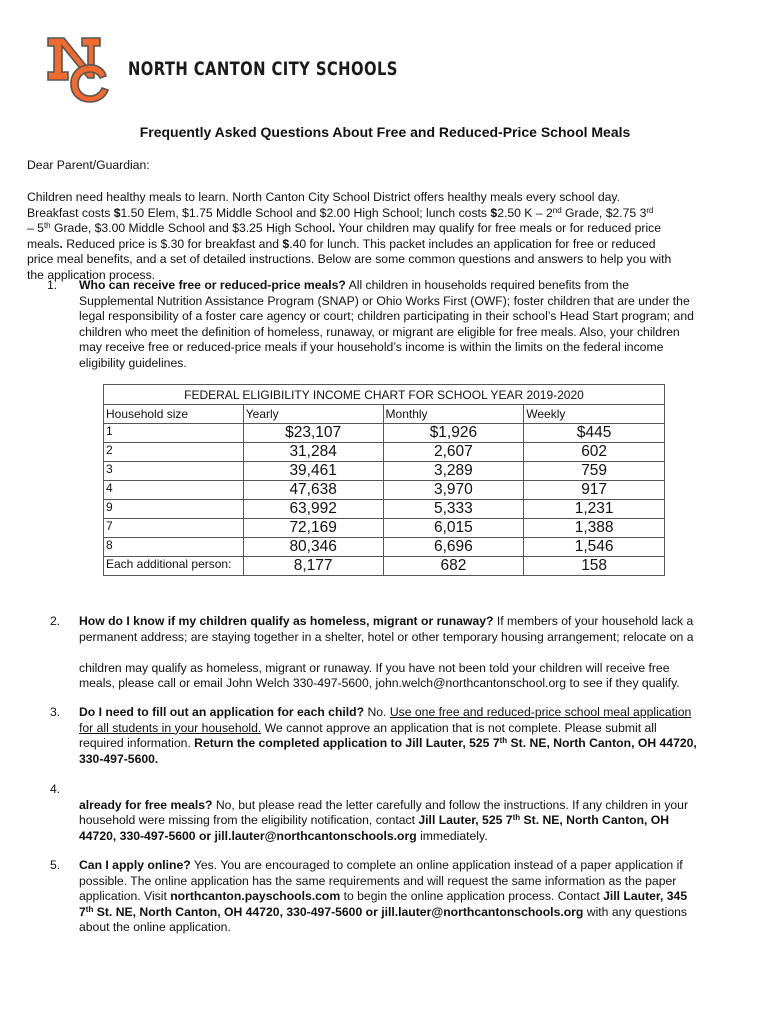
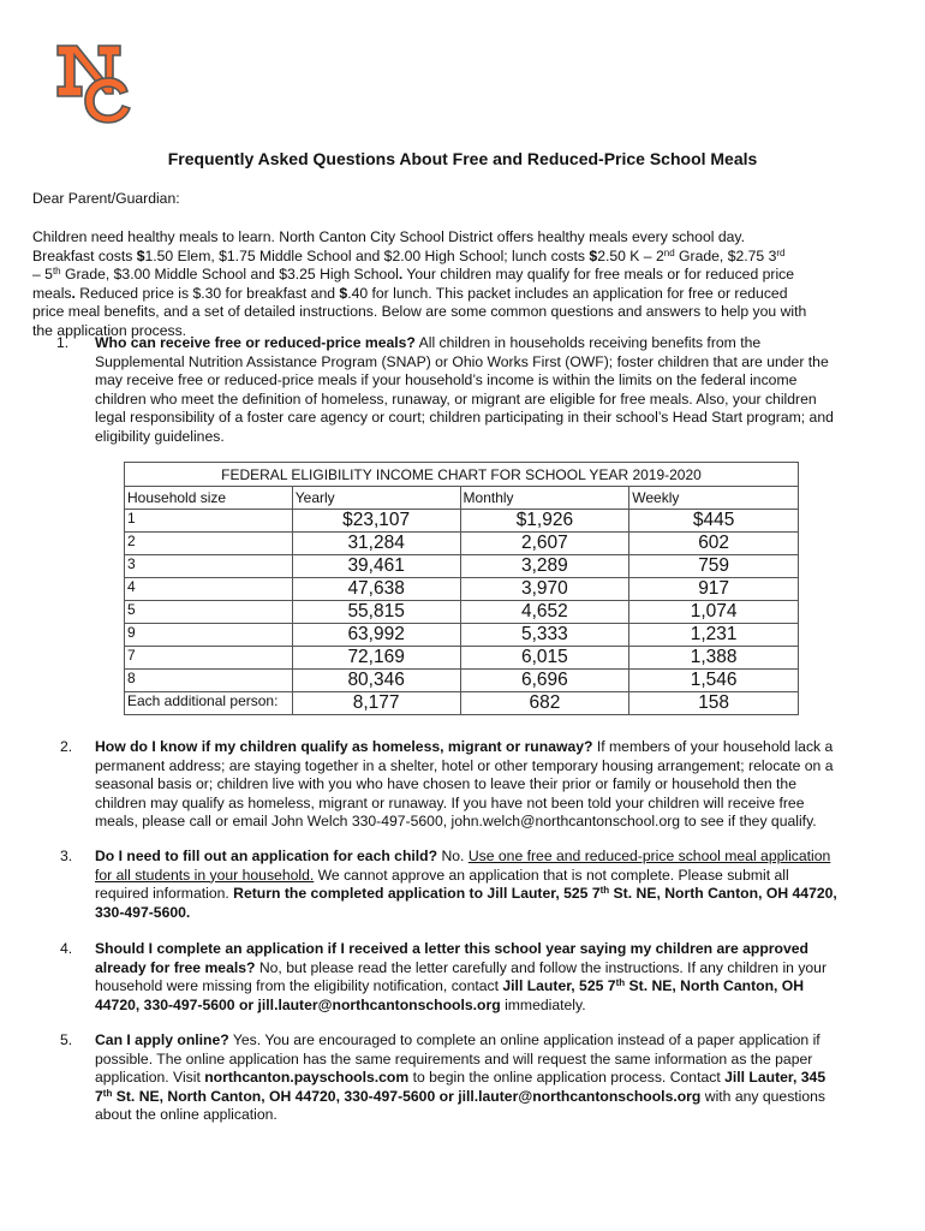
- NORTH CANTON CITY SCHOOLS
  Frequently Asked Questions About Free and Reduced-Price School Meals
  Dear Parent/Guardian:
  Children need healthy meals to learn. North Canton City School District offers healthy meals every school day.
  Breakfast costs $1.50 Elem, $1.75 Middle School and $2.00 High School; lunch costs $2.50 K – 2nd Grade, $2.75 3rd
  – 5th Grade, $3.00 Middle School and $3.25 High School. Your children may qualify for free meals or for reduced price
  meals. Reduced price is $.30 for breakfast and $.40 for lunch. This packet includes an application for free or reduced
  price meal benefits, and a set of detailed instructions. Below are some common questions and answers to help you with
  the application process.
  1.
- Who can receive free or reduced-price meals? All children in households required benefits from the
+ Who can receive free or reduced-price meals? All children in households receiving benefits from the
  Supplemental Nutrition Assistance Program (SNAP) or Ohio Works First (OWF); foster children that are under the
- legal responsibility of a foster care agency or court; children participating in their school’s Head Start program; and
+ may receive free or reduced-price meals if your household’s income is within the limits on the federal income
  children who meet the definition of homeless, runaway, or migrant are eligible for free meals. Also, your children
- may receive free or reduced-price meals if your household’s income is within the limits on the federal income
+ legal responsibility of a foster care agency or court; children participating in their school’s Head Start program; and
  eligibility guidelines.
  FEDERAL ELIGIBILITY INCOME CHART FOR SCHOOL YEAR 2019-2020
  Household size	Yearly	Monthly	Weekly
  1	$23,107	$1,926	$445
  2	31,284	2,607	602
  3	39,461	3,289	759
  4	47,638	3,970	917
+ 5	55,815	4,652	1,074
  9	63,992	5,333	1,231
  7	72,169	6,015	1,388
  8	80,346	6,696	1,546
  Each additional person:	8,177	682	158
  2.
  How do I know if my children qualify as homeless, migrant or runaway? If members of your household lack a
  permanent address; are staying together in a shelter, hotel or other temporary housing arrangement; relocate on a
+ seasonal basis or; children live with you who have chosen to leave their prior or family or household then the
  children may qualify as homeless, migrant or runaway. If you have not been told your children will receive free
  meals, please call or email John Welch 330-497-5600, john.welch@northcantonschool.org to see if they qualify.
  3.
  Do I need to fill out an application for each child? No. Use one free and reduced-price school meal application
  for all students in your household. We cannot approve an application that is not complete. Please submit all
  required information. Return the completed application to Jill Lauter, 525 7th St. NE, North Canton, OH 44720,
  330-497-5600.
  4.
+ Should I complete an application if I received a letter this school year saying my children are approved
  already for free meals? No, but please read the letter carefully and follow the instructions. If any children in your
  household were missing from the eligibility notification, contact Jill Lauter, 525 7th St. NE, North Canton, OH
  44720, 330-497-5600 or jill.lauter@northcantonschools.org immediately.
  5.
  Can I apply online? Yes. You are encouraged to complete an online application instead of a paper application if
  possible. The online application has the same requirements and will request the same information as the paper
  application. Visit northcanton.payschools.com to begin the online application process. Contact Jill Lauter, 345
  7th St. NE, North Canton, OH 44720, 330-497-5600 or jill.lauter@northcantonschools.org with any questions
  about the online application.
